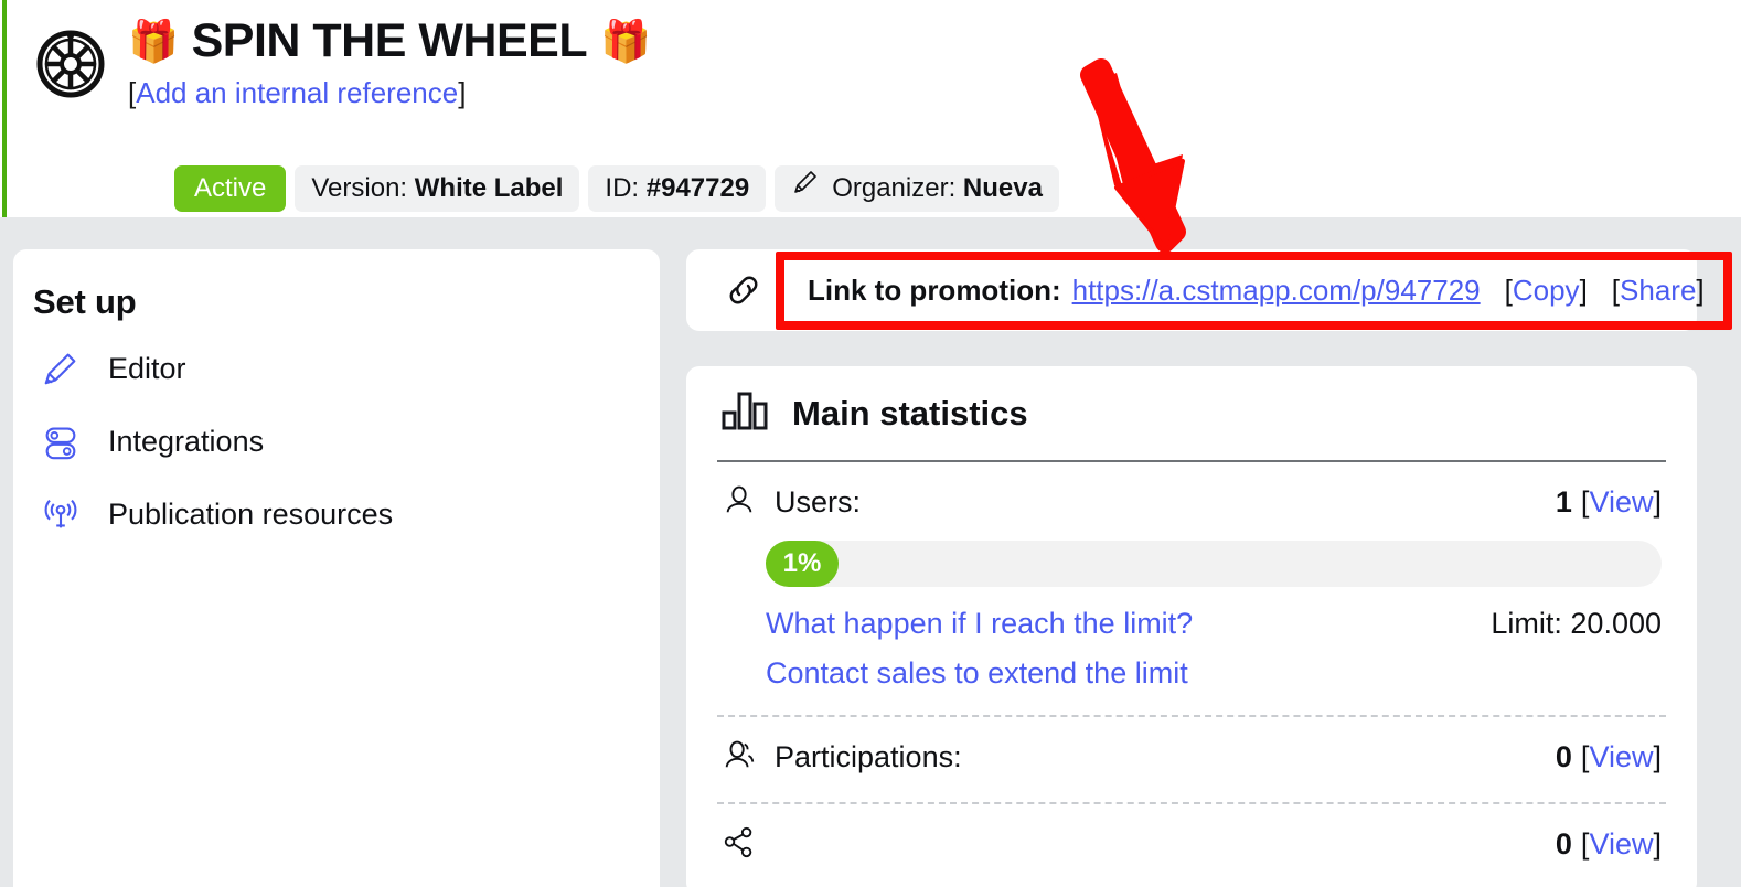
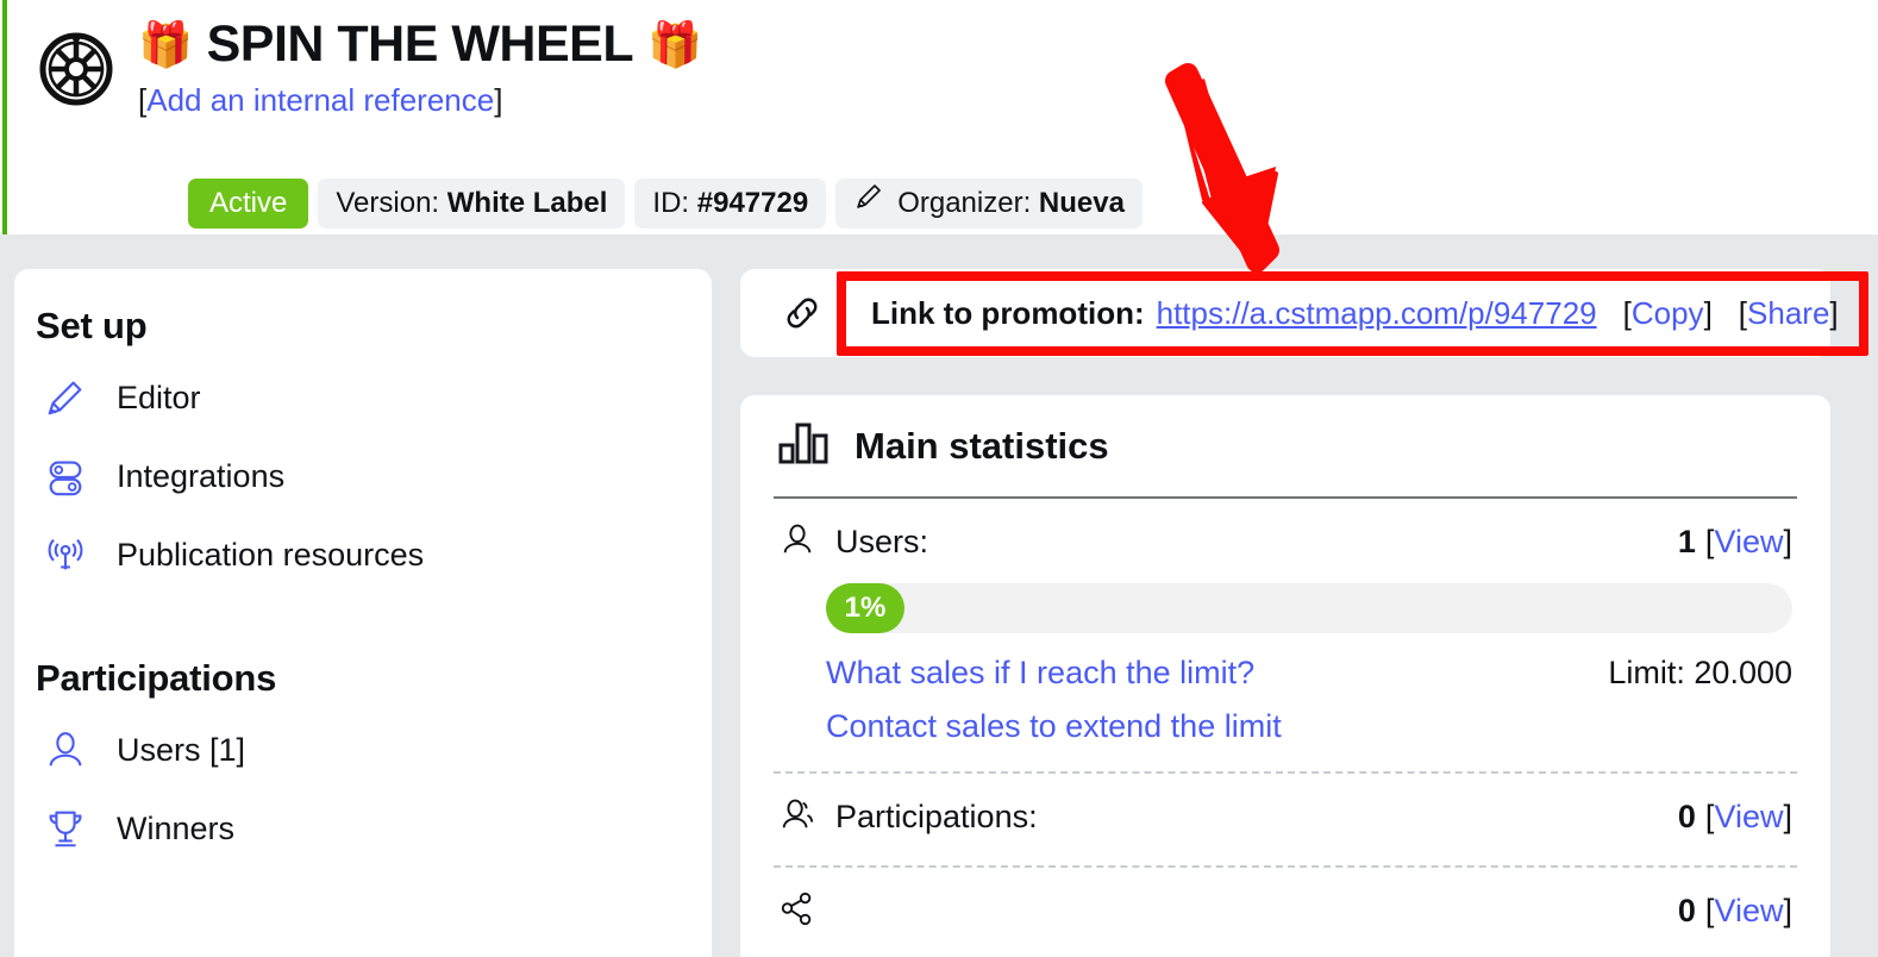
  🎁
  SPIN THE WHEEL
  🎁
  [Add an internal reference]
  Active
  Version: White Label
  ID: #947729
  Organizer: Nueva
  Set up
  Editor
  Integrations
  Publication resources
+ Participations
+ Users [1]
+ Winners
  Link to promotion:
  https://a.cstmapp.com/p/947729
  [Copy]
  [Share]
  Main statistics
  Users:
  1 [View]
  1%
- What happen if I reach the limit?
+ What sales if I reach the limit?
  Limit: 20.000
  Contact sales to extend the limit
  Participations:
  0 [View]
  0 [View]
